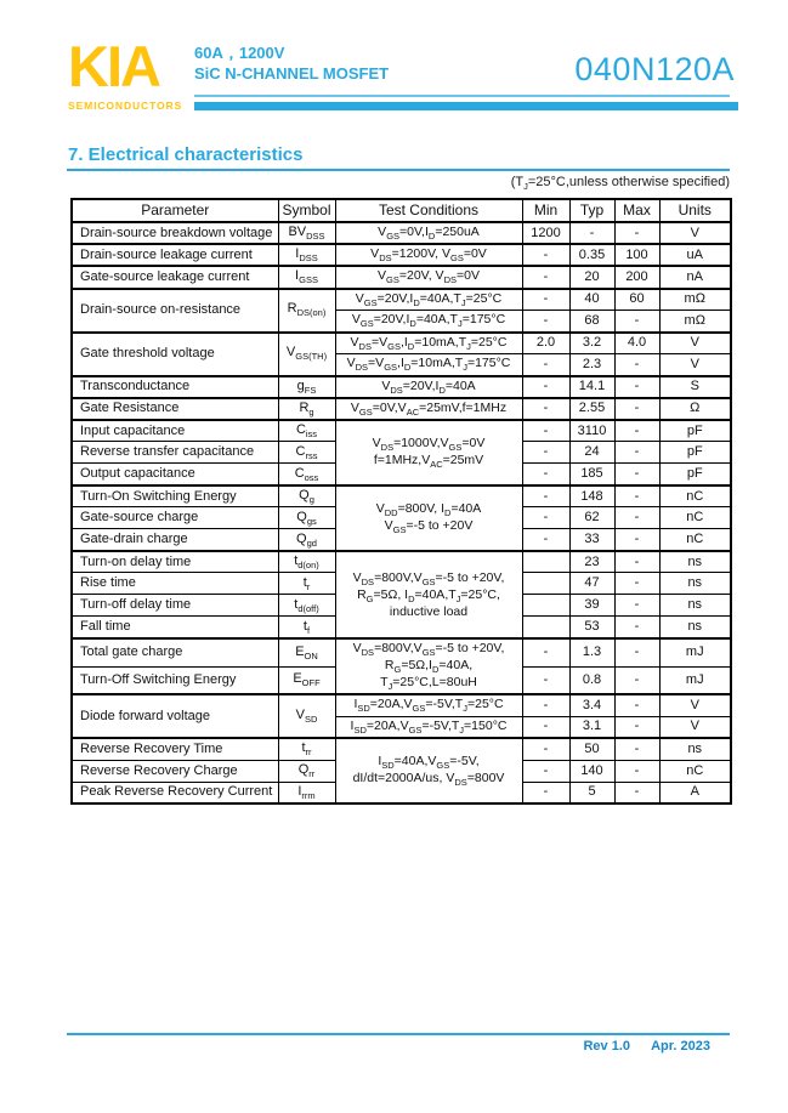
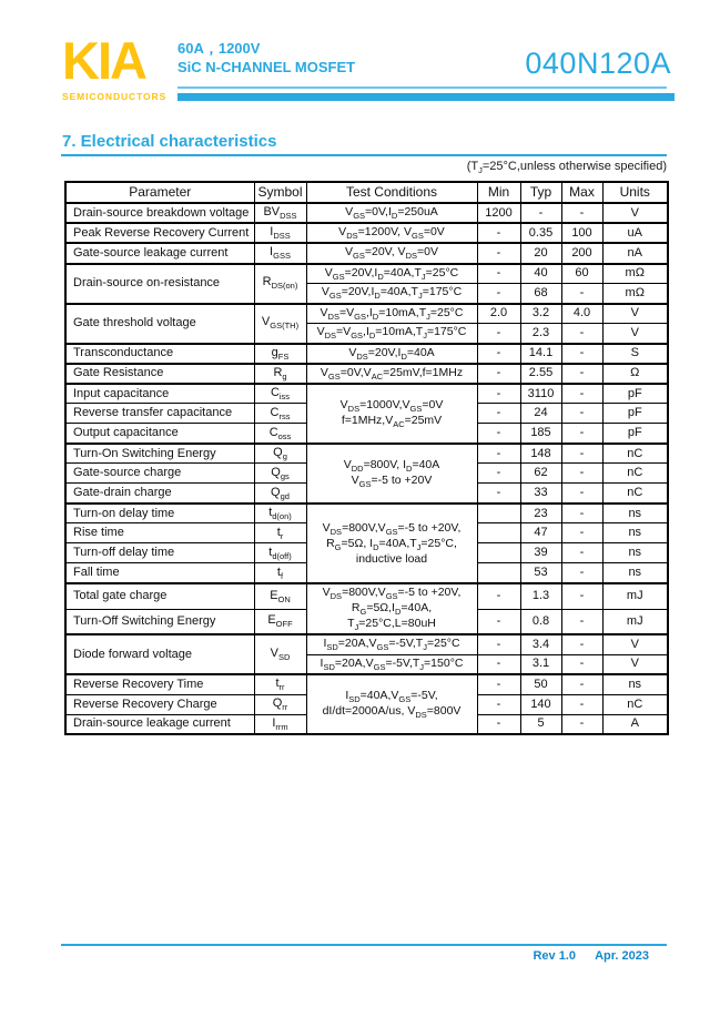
  KIA
  SEMICONDUCTORS
  60A，1200V
  SiC N-CHANNEL MOSFET
  040N120A
  7. Electrical characteristics
  (TJ=25°C,unless otherwise specified)
  Parameter	Symbol	Test Conditions	Min	Typ	Max	Units
  Drain-source breakdown voltage	BVDSS	VGS=0V,ID=250uA	1200	-	-	V
- Drain-source leakage current	IDSS	VDS=1200V, VGS=0V	-	0.35	100	uA
+ Peak Reverse Recovery Current	IDSS	VDS=1200V, VGS=0V	-	0.35	100	uA
  Gate-source leakage current	IGSS	VGS=20V, VDS=0V	-	20	200	nA
  Drain-source on-resistance	RDS(on)	VGS=20V,ID=40A,TJ=25°C	-	40	60	mΩ
  VGS=20V,ID=40A,TJ=175°C	-	68	-	mΩ
  Gate threshold voltage	VGS(TH)	VDS=VGS,ID=10mA,TJ=25°C	2.0	3.2	4.0	V
  VDS=VGS,ID=10mA,TJ=175°C	-	2.3	-	V
  Transconductance	gFS	VDS=20V,ID=40A	-	14.1	-	S
  Gate Resistance	Rg	VGS=0V,VAC=25mV,f=1MHz	-	2.55	-	Ω
  Input capacitance	Ciss	VDS=1000V,VGS=0Vf=1MHz,VAC=25mV	-	3110	-	pF
  Reverse transfer capacitance	Crss	-	24	-	pF
  Output capacitance	Coss	-	185	-	pF
  Turn-On Switching Energy	Qg	VDD=800V, ID=40AVGS=-5 to +20V	-	148	-	nC
  Gate-source charge	Qgs	-	62	-	nC
  Gate-drain charge	Qgd	-	33	-	nC
  Turn-on delay time	td(on)	VDS=800V,VGS=-5 to +20V,RG=5Ω, ID=40A,TJ=25°C,inductive load		23	-	ns
  Rise time	tr		47	-	ns
  Turn-off delay time	td(off)		39	-	ns
  Fall time	tf		53	-	ns
  Total gate charge	EON	VDS=800V,VGS=-5 to +20V,RG=5Ω,ID=40A,TJ=25°C,L=80uH	-	1.3	-	mJ
  Turn-Off Switching Energy	EOFF	-	0.8	-	mJ
  Diode forward voltage	VSD	ISD=20A,VGS=-5V,TJ=25°C	-	3.4	-	V
  ISD=20A,VGS=-5V,TJ=150°C	-	3.1	-	V
  Reverse Recovery Time	trr	ISD=40A,VGS=-5V,dI/dt=2000A/us, VDS=800V	-	50	-	ns
  Reverse Recovery Charge	Qrr	-	140	-	nC
- Peak Reverse Recovery Current	Irrm	-	5	-	A
+ Drain-source leakage current	Irrm	-	5	-	A
  Rev 1.0 Apr. 2023
